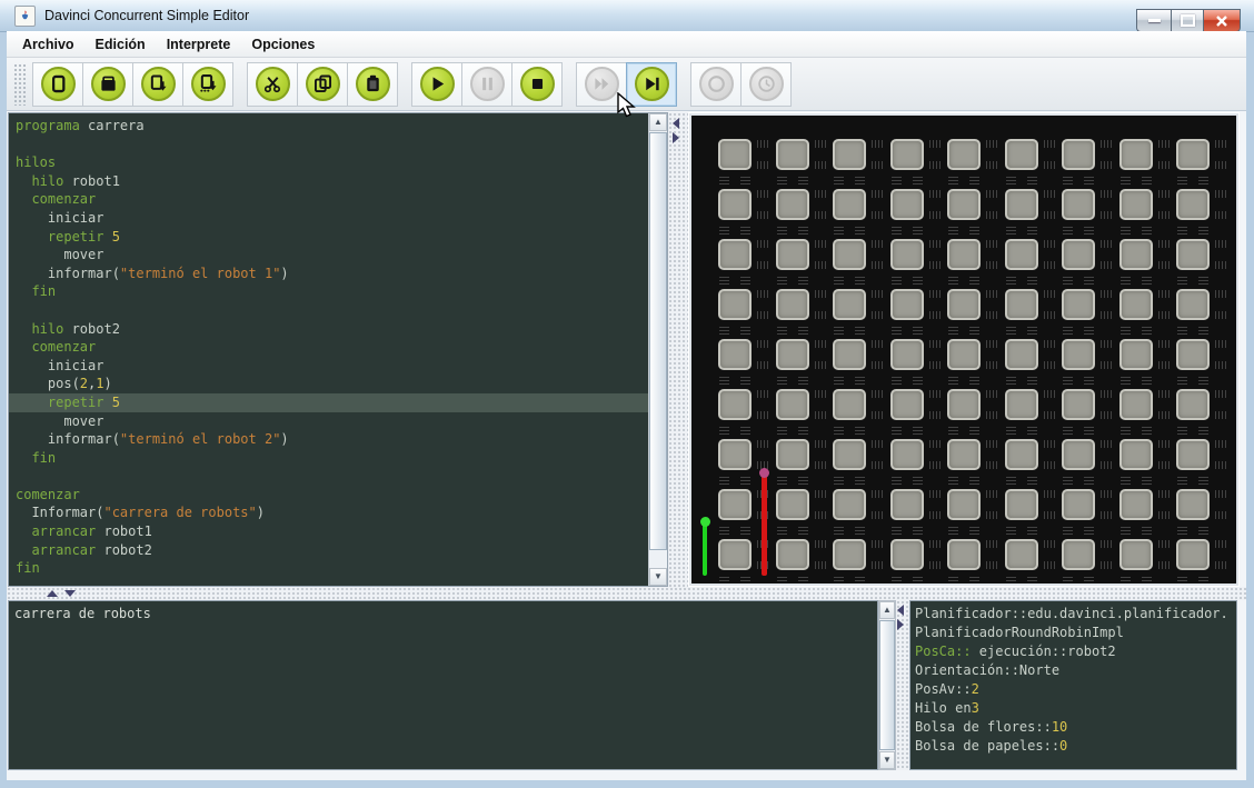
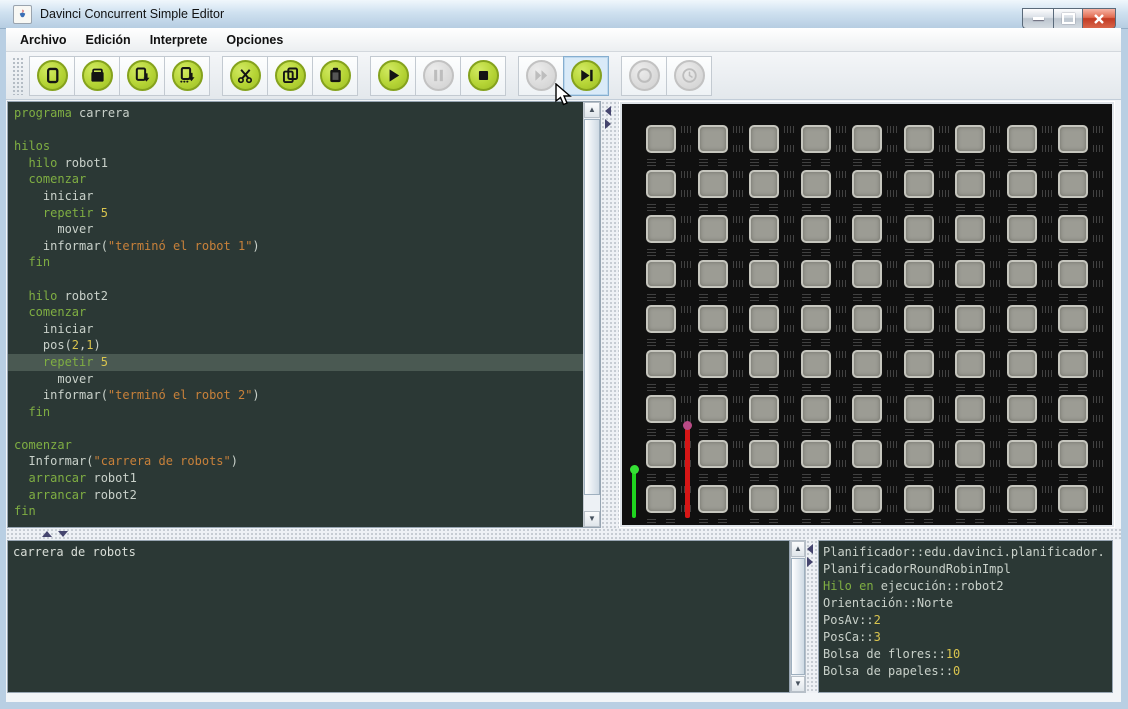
  Davinci Concurrent Simple Editor
  Archivo
  Edición
  Interprete
  Opciones
  programa carrera
  hilos
  hilo robot1
  comenzar
  iniciar
  repetir 5
  mover
  informar("terminó el robot 1")
  fin
  hilo robot2
  comenzar
  iniciar
  pos(2,1)
  repetir 5
  mover
  informar("terminó el robot 2")
  fin
  comenzar
  Informar("carrera de robots")
  arrancar robot1
  arrancar robot2
  fin
  carrera de robots
  Planificador::edu.davinci.planificador.
  PlanificadorRoundRobinImpl
- PosCa:: ejecución::robot2
+ Hilo en ejecución::robot2
  Orientación::Norte
  PosAv::2
- Hilo en3
+ PosCa::3
  Bolsa de flores::10
  Bolsa de papeles::0
